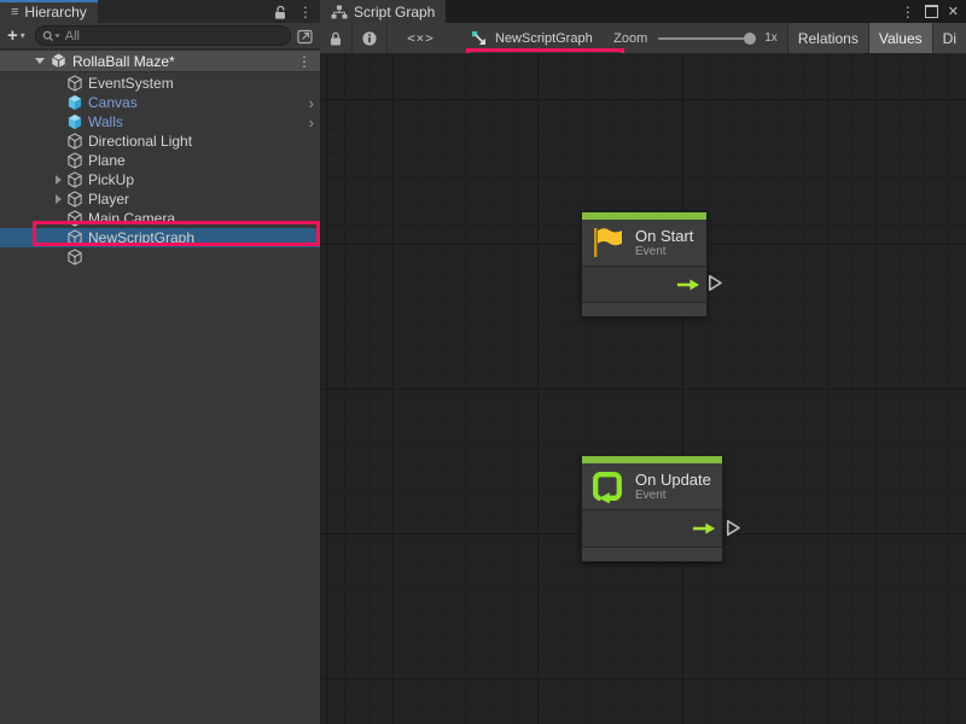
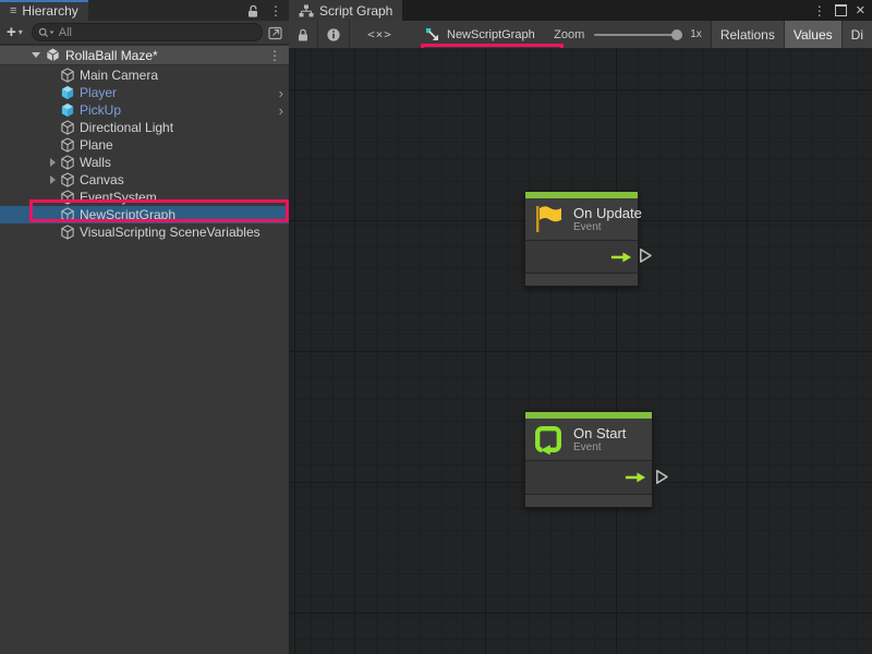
  ≡
  Hierarchy
  ⋮
  +
  ▾
  All
  RollaBall Maze*
  ⋮
- EventSystem
+ Main Camera
- Canvas
+ Player
  ›
- Walls
+ PickUp
  ›
  Directional Light
  Plane
- PickUp
+ Walls
- Player
+ Canvas
- Main Camera
+ EventSystem
  NewScriptGraph
+ VisualScripting SceneVariables
  Script Graph
  ⋮
  ✕
  <×>
  NewScriptGraph
  Zoom
  1x
  Relations
  Values
  Di
- On Start
+ On Update
  Event
- On Update
+ On Start
  Event
